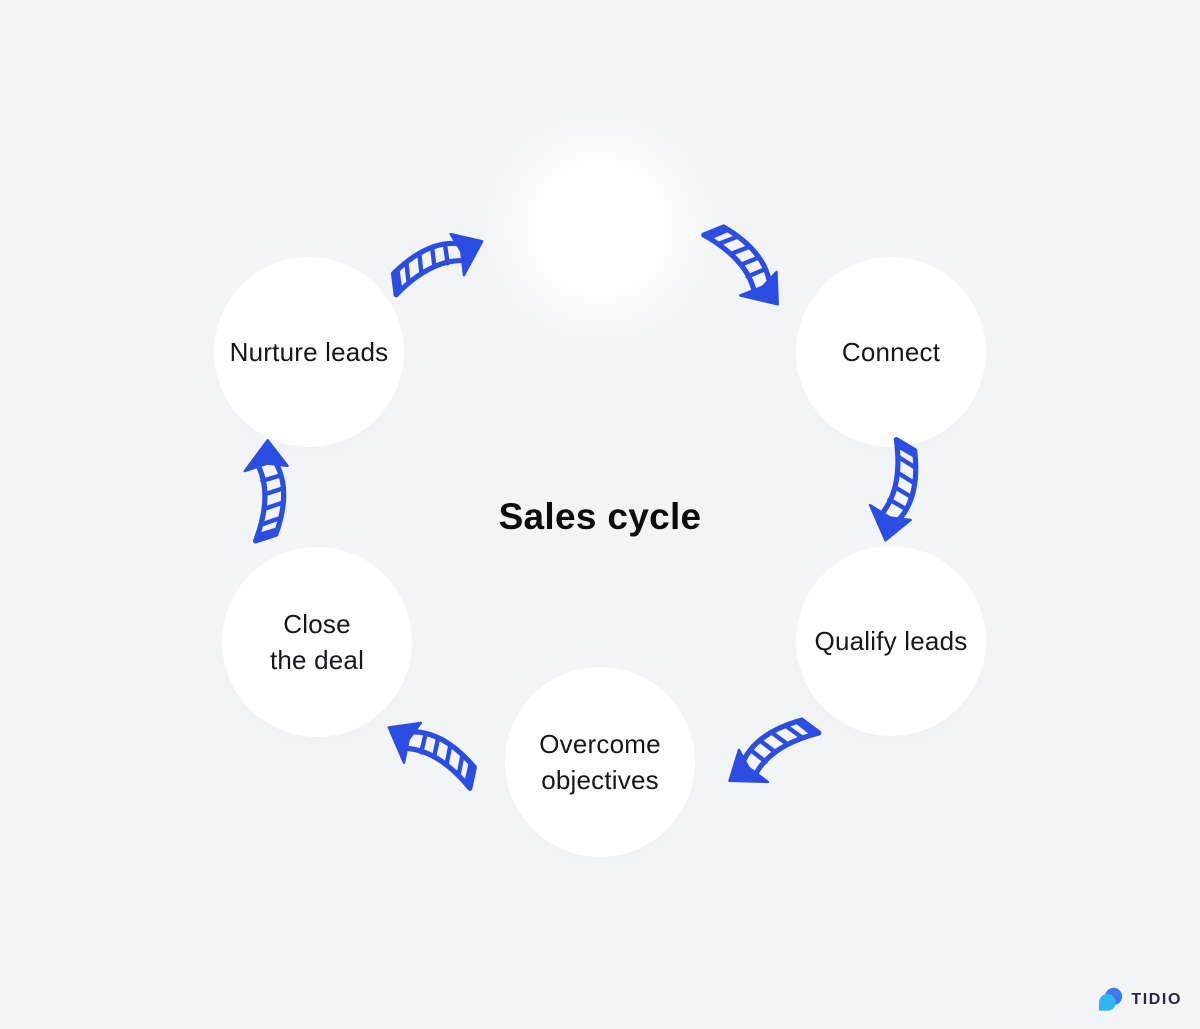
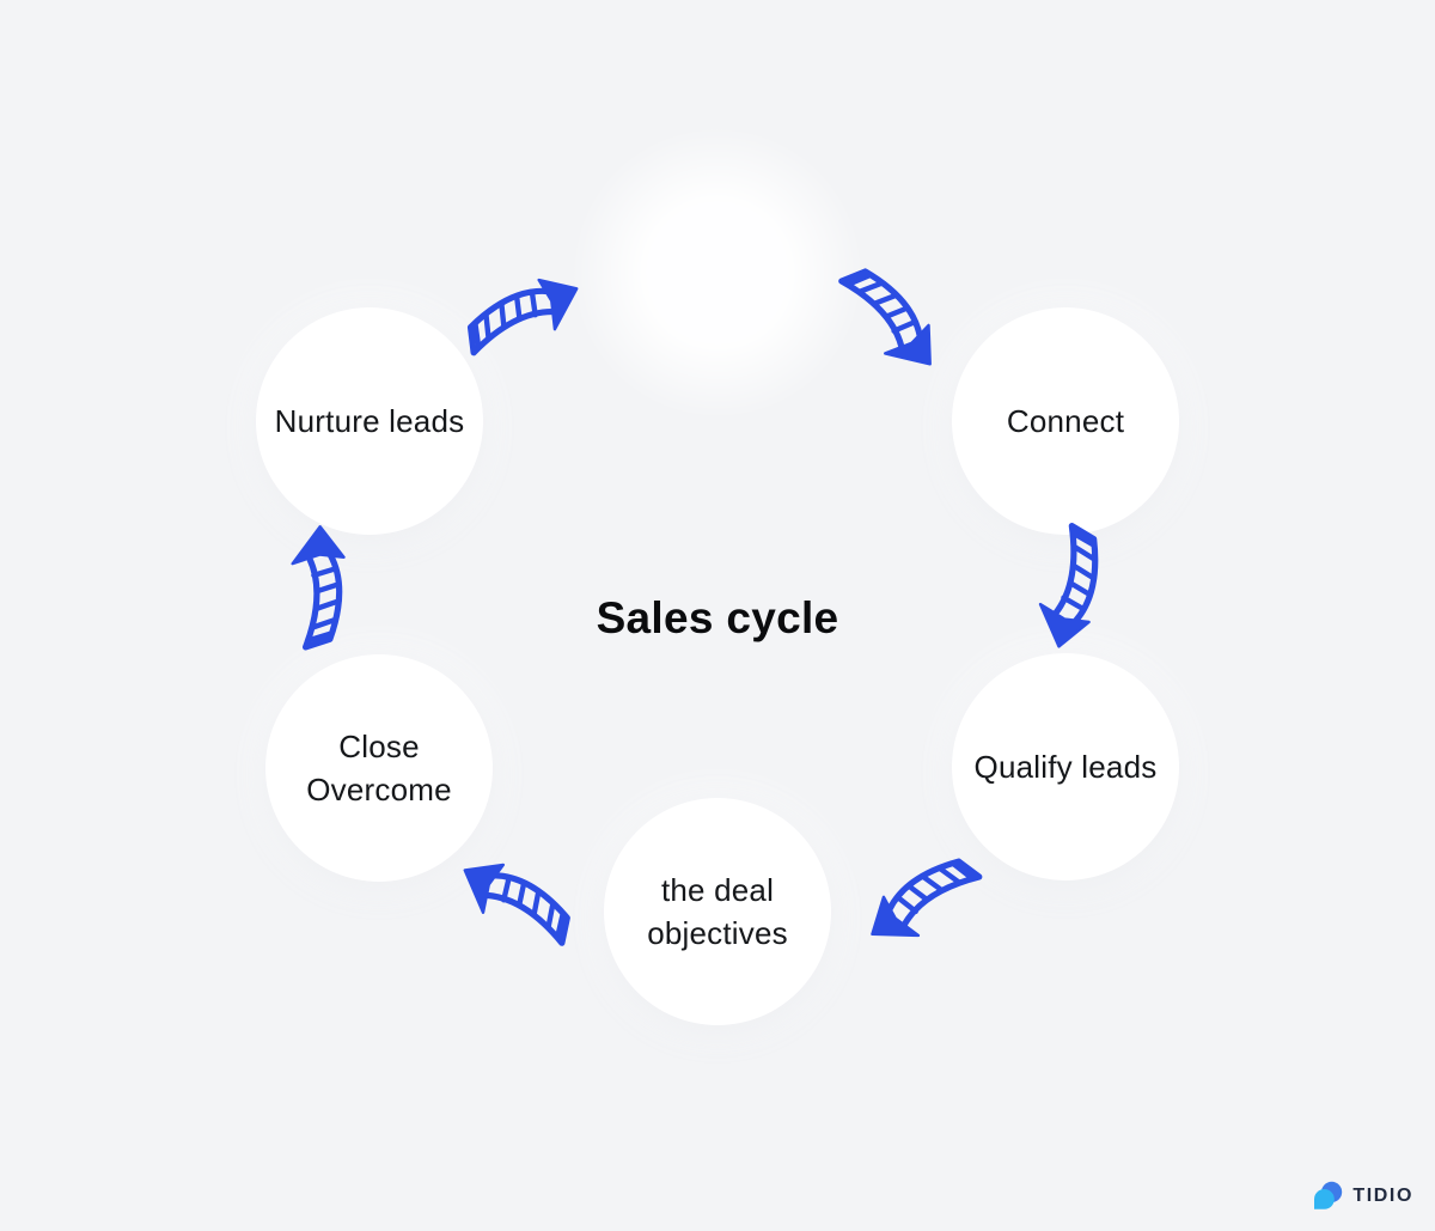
  Sales cycle
  Connect
  Qualify leads
- Overcome
+ the deal
  objectives
  Close
- the deal
+ Overcome
  Nurture leads
  TIDIO
